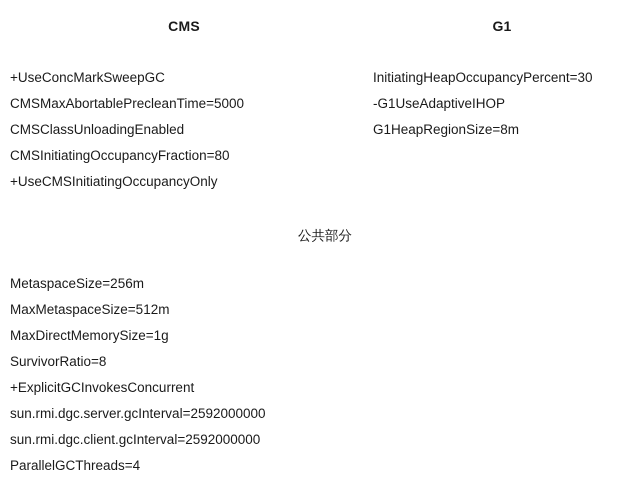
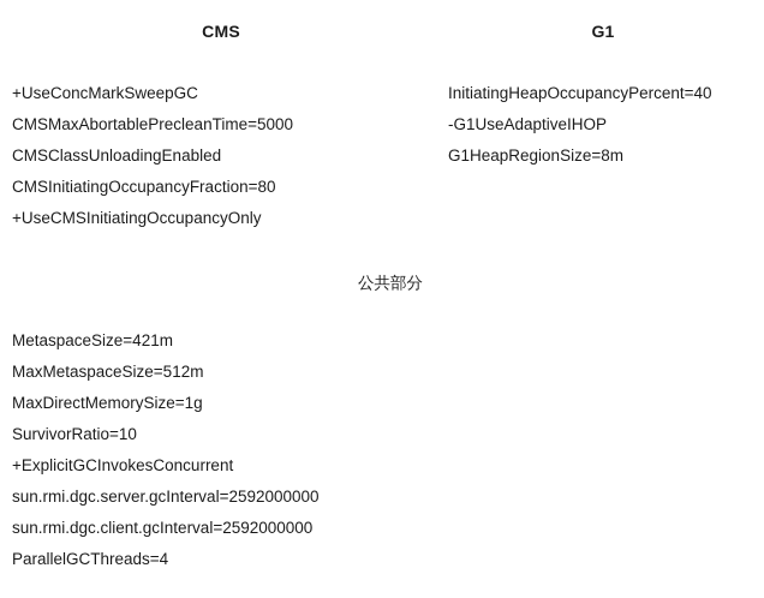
  CMS
  +UseConcMarkSweepGC
  CMSMaxAbortablePrecleanTime=5000
  CMSClassUnloadingEnabled
  CMSInitiatingOccupancyFraction=80
  +UseCMSInitiatingOccupancyOnly
  G1
- InitiatingHeapOccupancyPercent=30
+ InitiatingHeapOccupancyPercent=40
  -G1UseAdaptiveIHOP
  G1HeapRegionSize=8m
  公共部分
- MetaspaceSize=256m
+ MetaspaceSize=421m
  MaxMetaspaceSize=512m
  MaxDirectMemorySize=1g
- SurvivorRatio=8
+ SurvivorRatio=10
  +ExplicitGCInvokesConcurrent
  sun.rmi.dgc.server.gcInterval=2592000000
  sun.rmi.dgc.client.gcInterval=2592000000
  ParallelGCThreads=4
